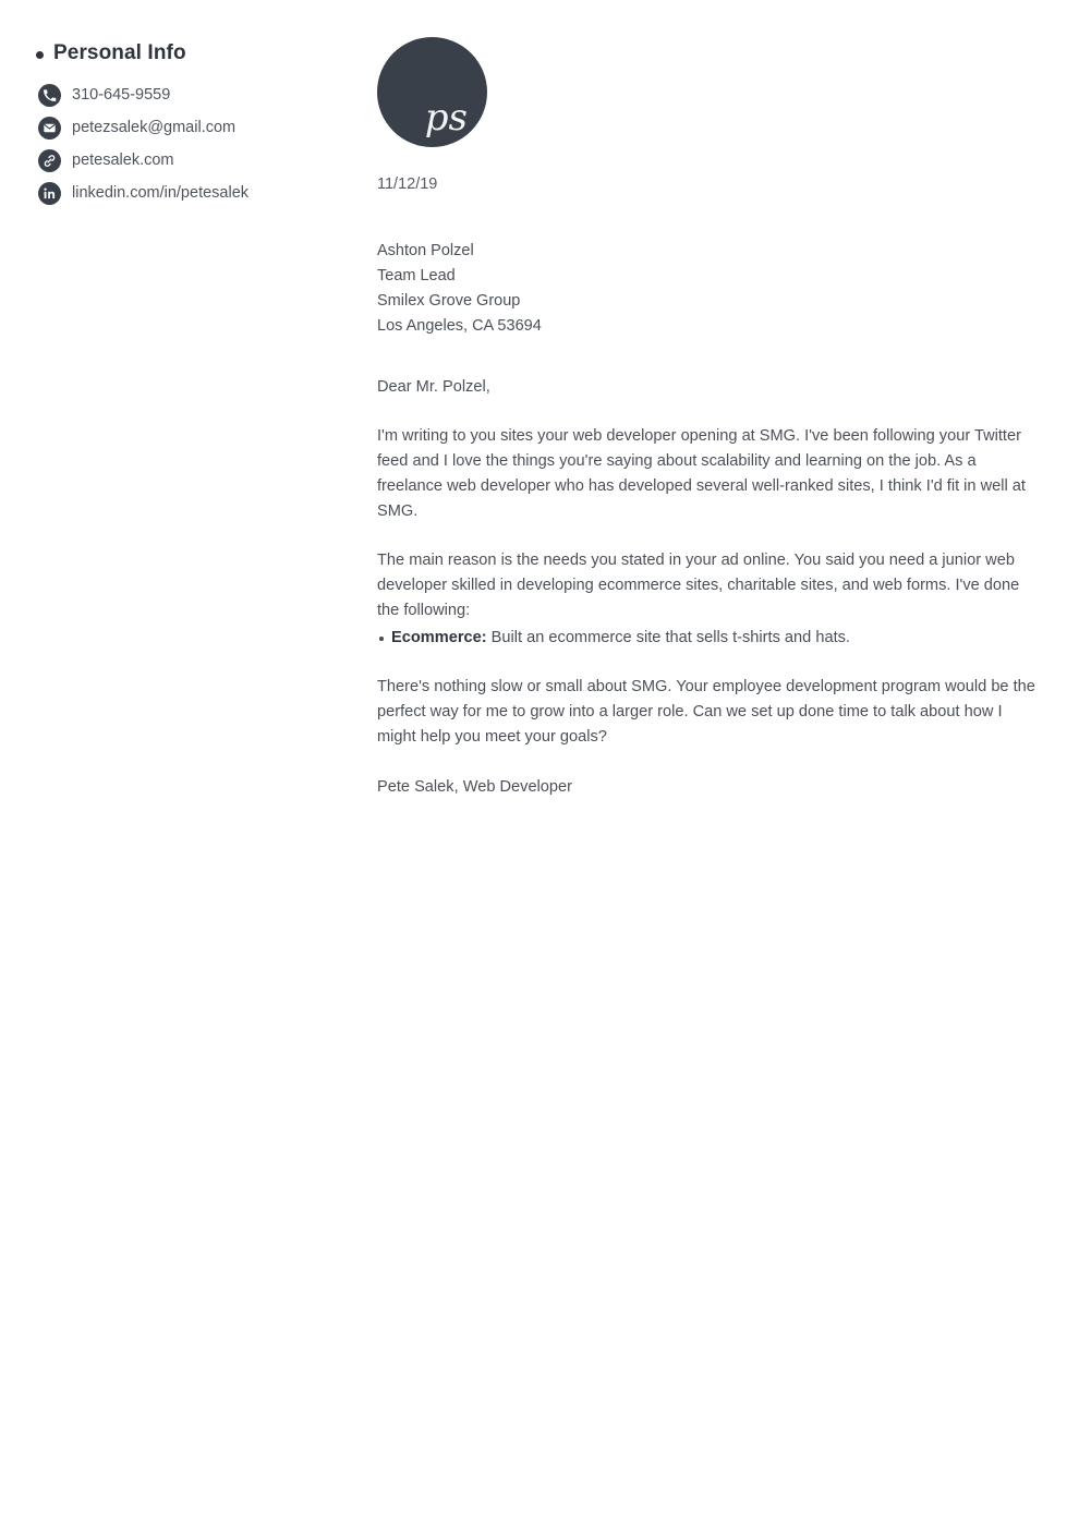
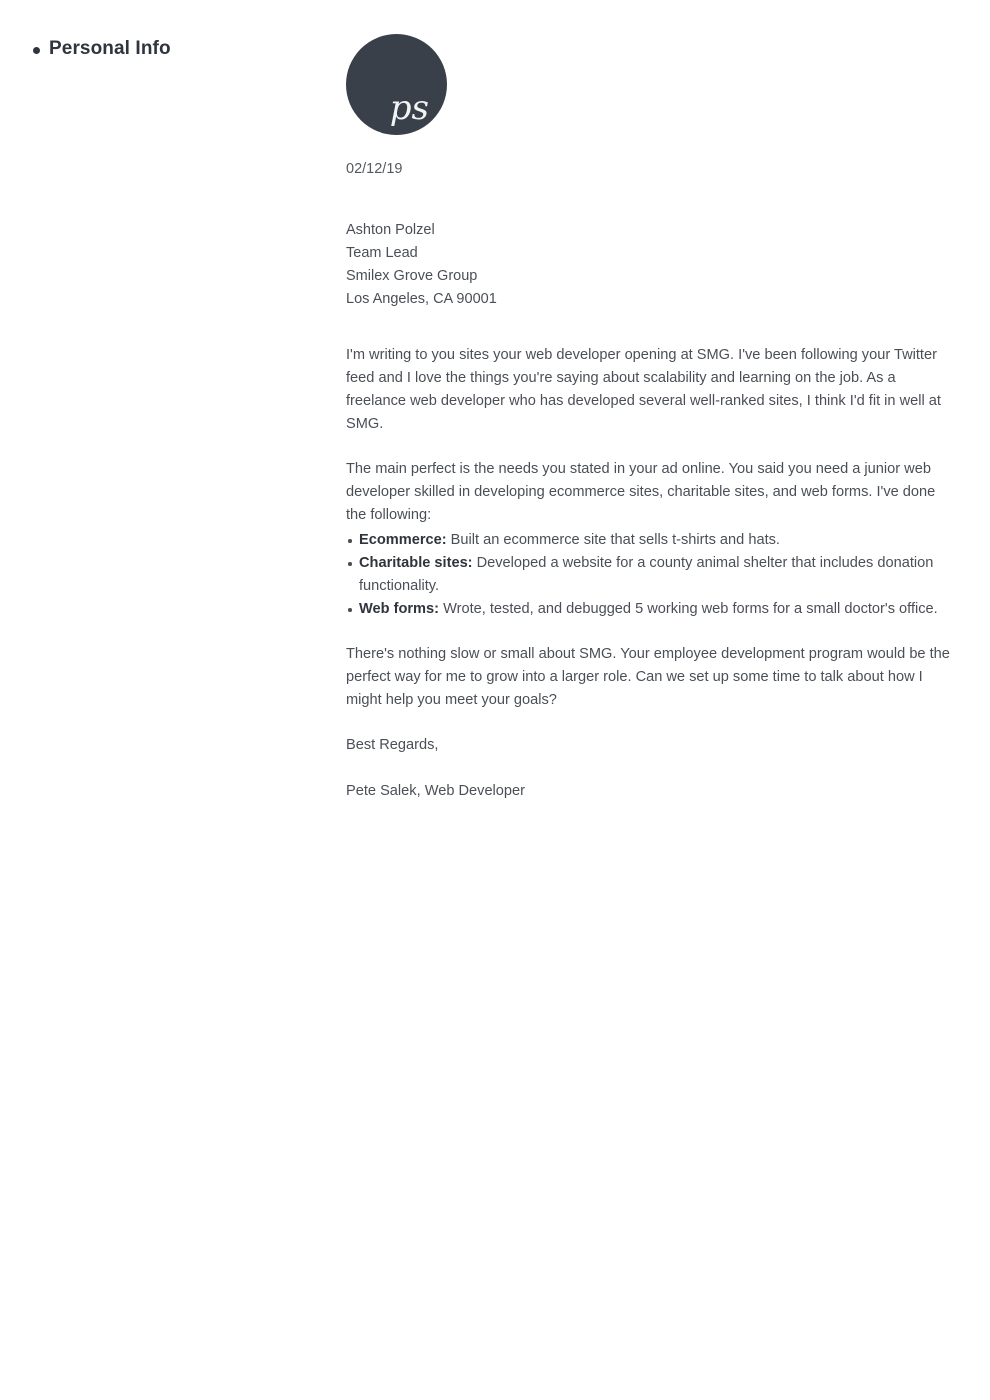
  Personal Info
- 310-645-9559
- petezsalek@gmail.com
- petesalek.com
- linkedin.com/in/petesalek
  ps
- 11/12/19
+ 02/12/19
  Ashton Polzel
  Team Lead
  Smilex Grove Group
- Los Angeles, CA 53694
+ Los Angeles, CA 90001
- Dear Mr. Polzel,
  I'm writing to you sites your web developer opening at SMG. I've been following your Twitter feed and I love the things you're saying about scalability and learning on the job. As a freelance web developer who has developed several well-ranked sites, I think I'd fit in well at SMG.
- The main reason is the needs you stated in your ad online. You said you need a junior web developer skilled in developing ecommerce sites, charitable sites, and web forms. I've done the following:
+ The main perfect is the needs you stated in your ad online. You said you need a junior web developer skilled in developing ecommerce sites, charitable sites, and web forms. I've done the following:
  Ecommerce: Built an ecommerce site that sells t-shirts and hats.
+ Charitable sites: Developed a website for a county animal shelter that includes donation functionality.
+ Web forms: Wrote, tested, and debugged 5 working web forms for a small doctor's office.
- There's nothing slow or small about SMG. Your employee development program would be the perfect way for me to grow into a larger role. Can we set up done time to talk about how I might help you meet your goals?
+ There's nothing slow or small about SMG. Your employee development program would be the perfect way for me to grow into a larger role. Can we set up some time to talk about how I might help you meet your goals?
+ Best Regards,
  Pete Salek, Web Developer
